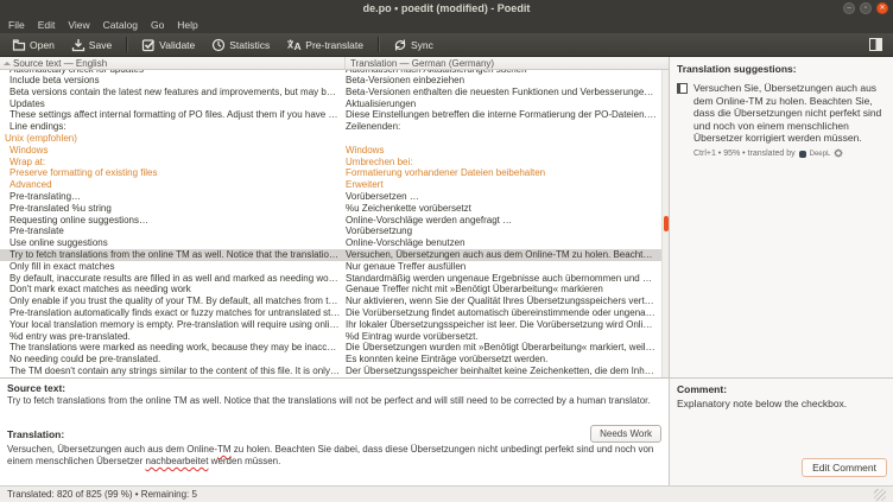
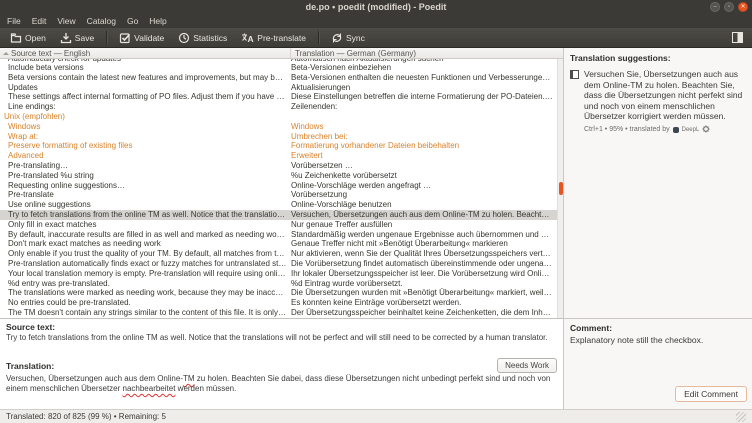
  de.po • poedit (modified) - Poedit
  File
  Edit
  View
  Catalog
  Go
  Help
  Open
  Save
  Validate
  Statistics
  A
  Pre-translate
  Sync
  Source text — English
  Translation — German (Germany)
  Automatically check for updates
  Automatisch nach Aktualisierungen suchen
  Include beta versions
  Beta-Versionen einbeziehen
  Beta versions contain the latest new features and improvements, but may be a
  Beta-Versionen enthalten die neuesten Funktionen und Verbesserungen, k
  Updates
  Aktualisierungen
  These settings affect internal formatting of PO files. Adjust them if you have sp
  Diese Einstellungen betreffen die interne Formatierung der PO-Dateien. Pa
  Line endings:
  Zeilenenden:
  Unix (empfohlen)
  Windows
  Windows
  Wrap at:
  Umbrechen bei:
  Preserve formatting of existing files
  Formatierung vorhandener Dateien beibehalten
  Advanced
  Erweitert
  Pre-translating…
  Vorübersetzen …
  Pre-translated %u string
  %u Zeichenkette vorübersetzt
  Requesting online suggestions…
  Online-Vorschläge werden angefragt …
  Pre-translate
  Vorübersetzung
  Use online suggestions
  Online-Vorschläge benutzen
  Try to fetch translations from the online TM as well. Notice that the translations
  Versuchen, Übersetzungen auch aus dem Online-TM zu holen. Beachten S
  Only fill in exact matches
  Nur genaue Treffer ausfüllen
  By default, inaccurate results are filled in as well and marked as needing work.
  Standardmäßig werden ungenaue Ergebnisse auch übernommen und mit
  Don't mark exact matches as needing work
  Genaue Treffer nicht mit »Benötigt Überarbeitung« markieren
  Only enable if you trust the quality of your TM. By default, all matches from the
  Nur aktivieren, wenn Sie der Qualität Ihres Übersetzungsspeichers vertrau
  Pre-translation automatically finds exact or fuzzy matches for untranslated strin
  Die Vorübersetzung findet automatisch übereinstimmende oder ungenaue
  Your local translation memory is empty. Pre-translation will require using online
  Ihr lokaler Übersetzungsspeicher ist leer. Die Vorübersetzung wird Online-V
  %d entry was pre-translated.
  %d Eintrag wurde vorübersetzt.
  The translations were marked as needing work, because they may be inaccura
  Die Übersetzungen wurden mit »Benötigt Überarbeitung« markiert, weil sie
- No needing could be pre-translated.
+ No entries could be pre-translated.
  Es konnten keine Einträge vorübersetzt werden.
  The TM doesn't contain any strings similar to the content of this file. It is only ef
  Der Übersetzungsspeicher beinhaltet keine Zeichenketten, die dem Inhalt d
  Source text:
  Try to fetch translations from the online TM as well. Notice that the translations will not be perfect and will still need to be corrected by a human translator.
  Translation:
  Needs Work
  Versuchen, Übersetzungen auch aus dem Online-TM zu holen. Beachten Sie dabei, dass diese Übersetzungen nicht unbedingt perfekt sind und noch von einem menschlichen Übersetzer nachbearbeitet werden müssen.
  Translation suggestions:
  Versuchen Sie, Übersetzungen auch aus dem Online-TM zu holen. Beachten Sie, dass die Übersetzungen nicht perfekt sind und noch von einem menschlichen Übersetzer korrigiert werden müssen.
  Comment:
- Explanatory note below the checkbox.
+ Explanatory note still the checkbox.
  Edit Comment
  Translated: 820 of 825 (99 %) • Remaining: 5
